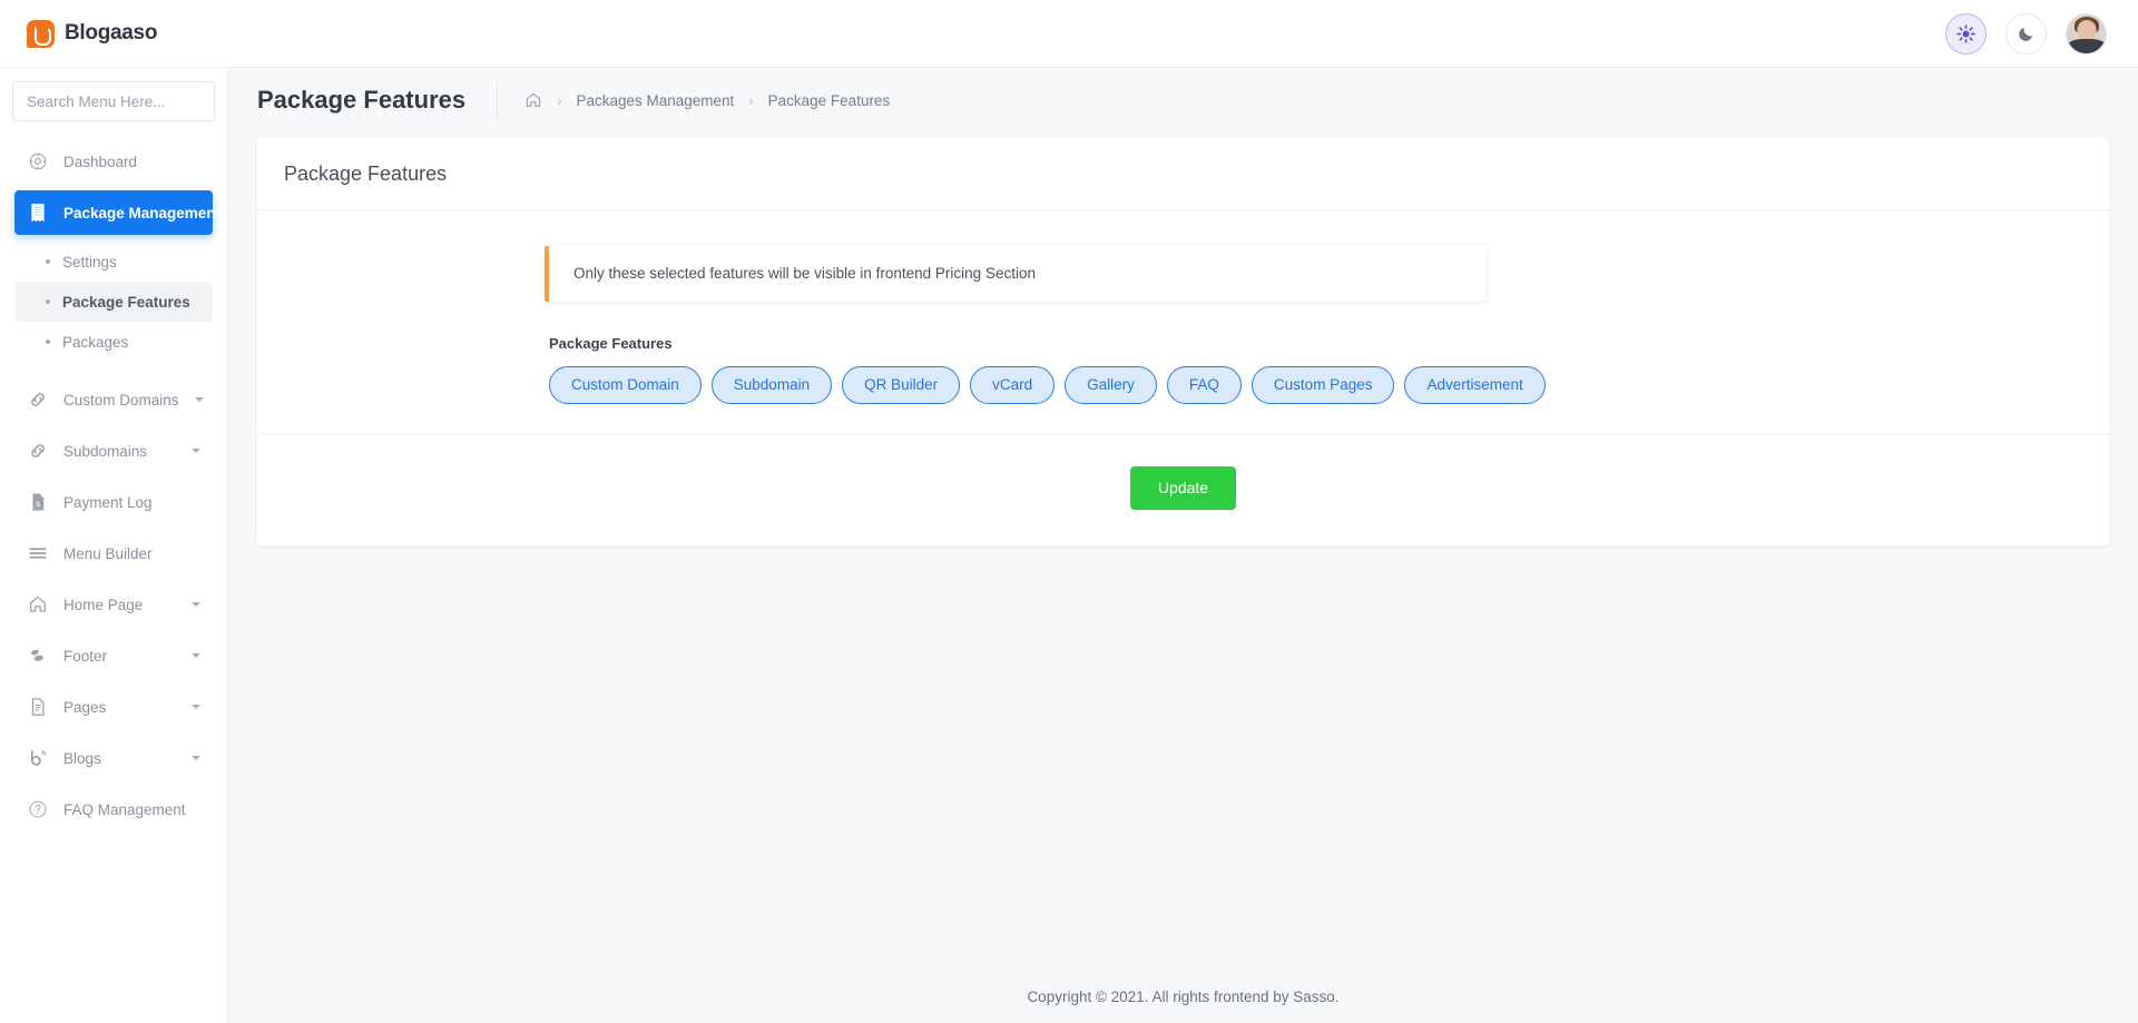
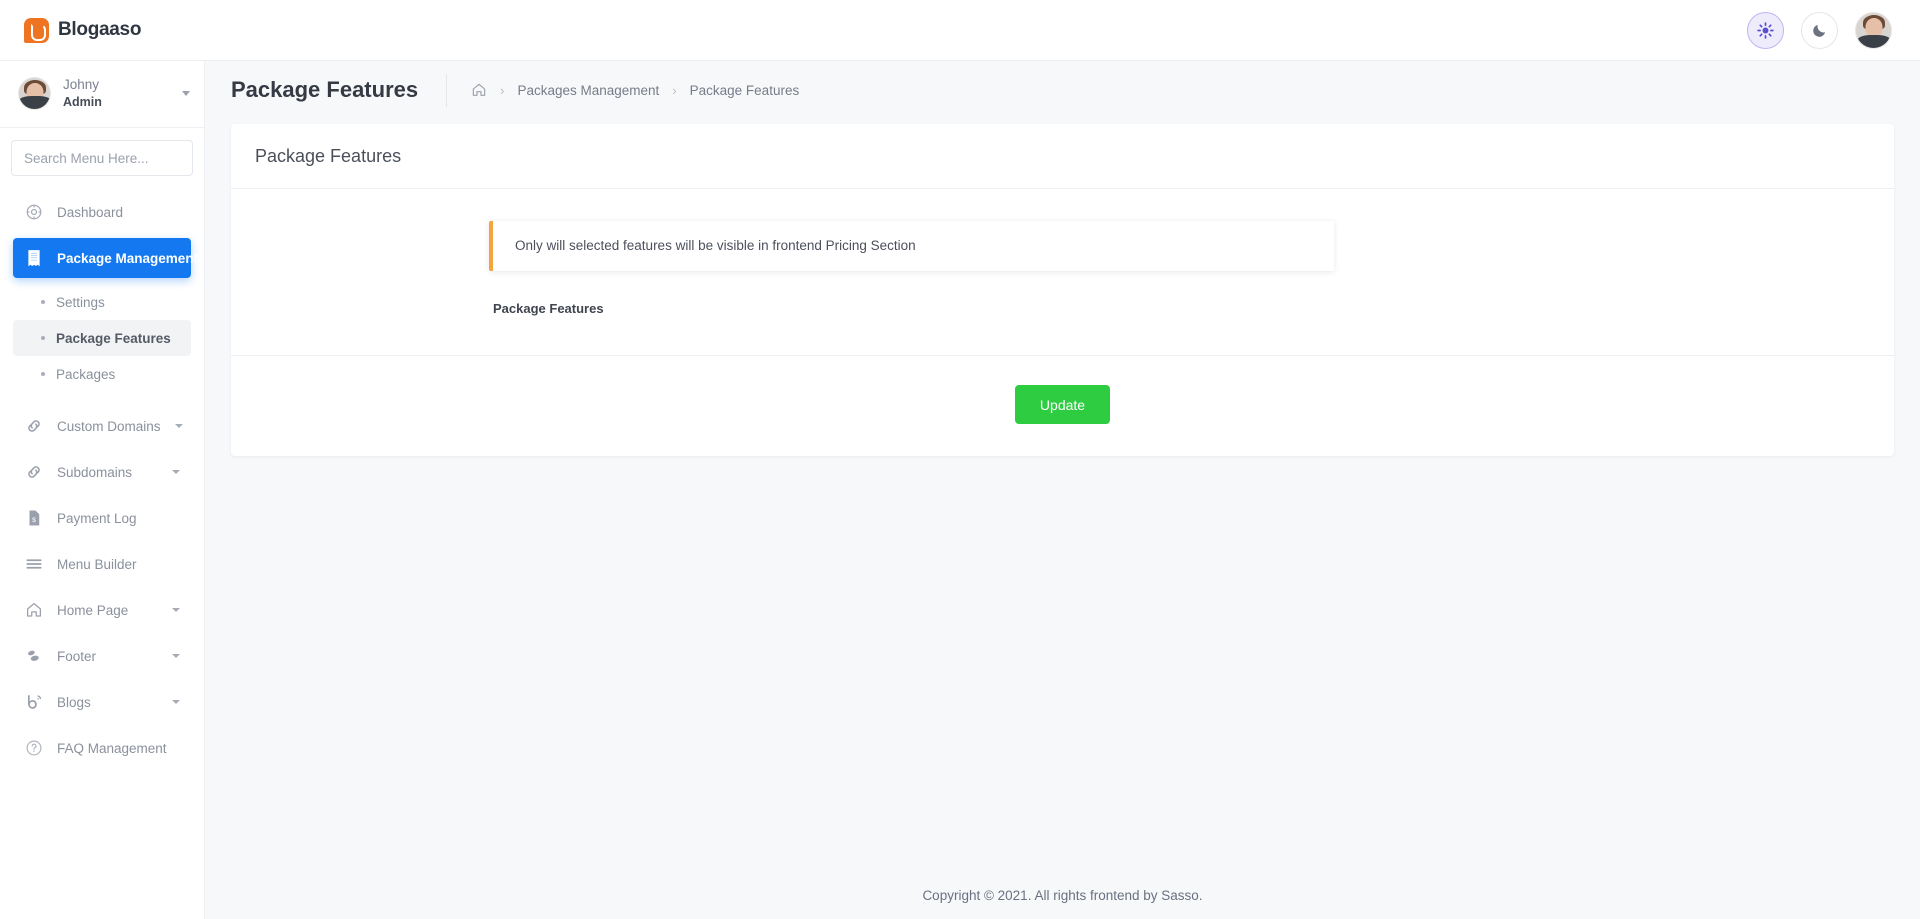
  Blogaaso
+ Johny
+ Admin
  Search Menu Here...
  Dashboard
  Package Management
  Settings
  Package Features
  Packages
  Custom Domains
  Subdomains
  Payment Log
  Menu Builder
  Home Page
  Footer
- Pages
  Blogs
  FAQ Management
  Package Features
  ›
  Packages Management
  ›
  Package Features
  Package Features
- Only these selected features will be visible in frontend Pricing Section
+ Only will selected features will be visible in frontend Pricing Section
  Package Features
- Custom Domain
- Subdomain
- QR Builder
- vCard
- Gallery
- FAQ
- Custom Pages
- Advertisement
  Update
  Copyright © 2021. All rights frontend by Sasso.
